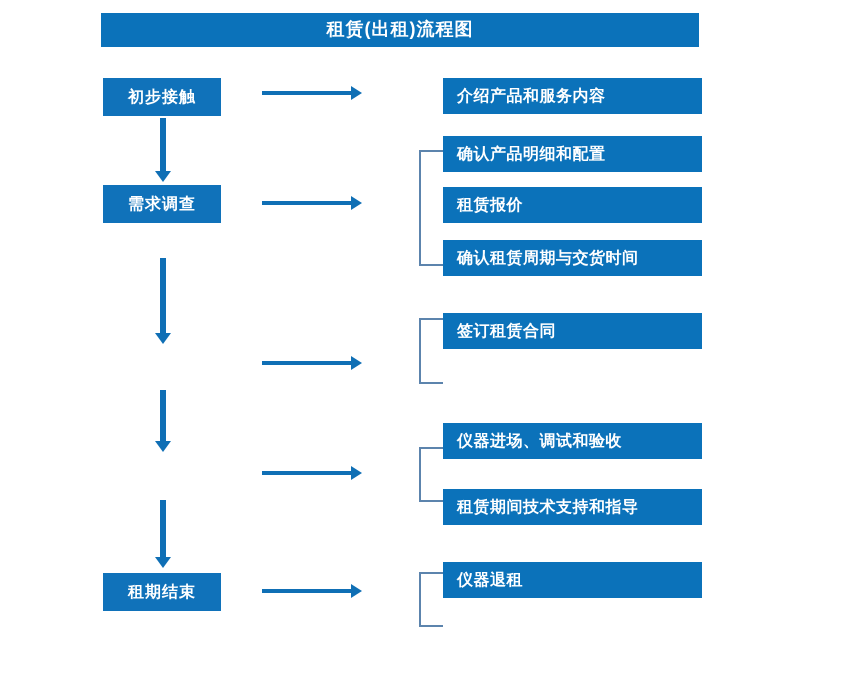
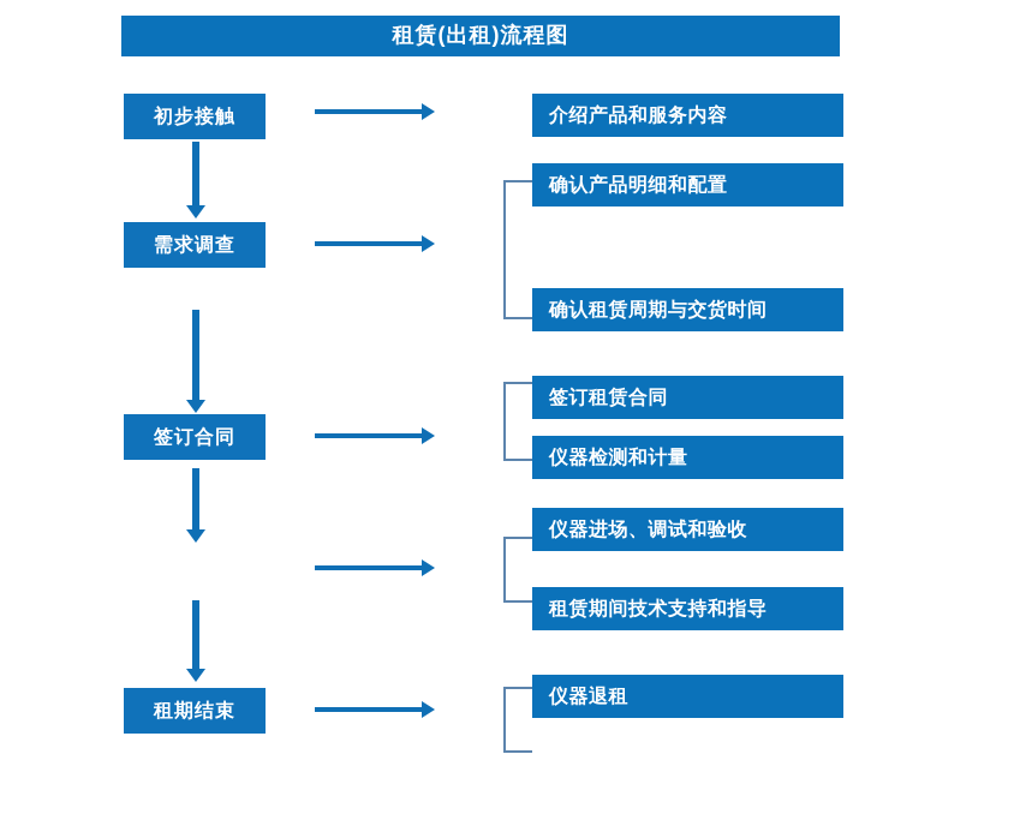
  租赁(出租)流程图
  初步接触
  介绍产品和服务内容
  需求调查
  确认产品明细和配置
- 租赁报价
  确认租赁周期与交货时间
+ 签订合同
  签订租赁合同
+ 仪器检测和计量
  仪器进场、调试和验收
  租赁期间技术支持和指导
  租期结束
  仪器退租
